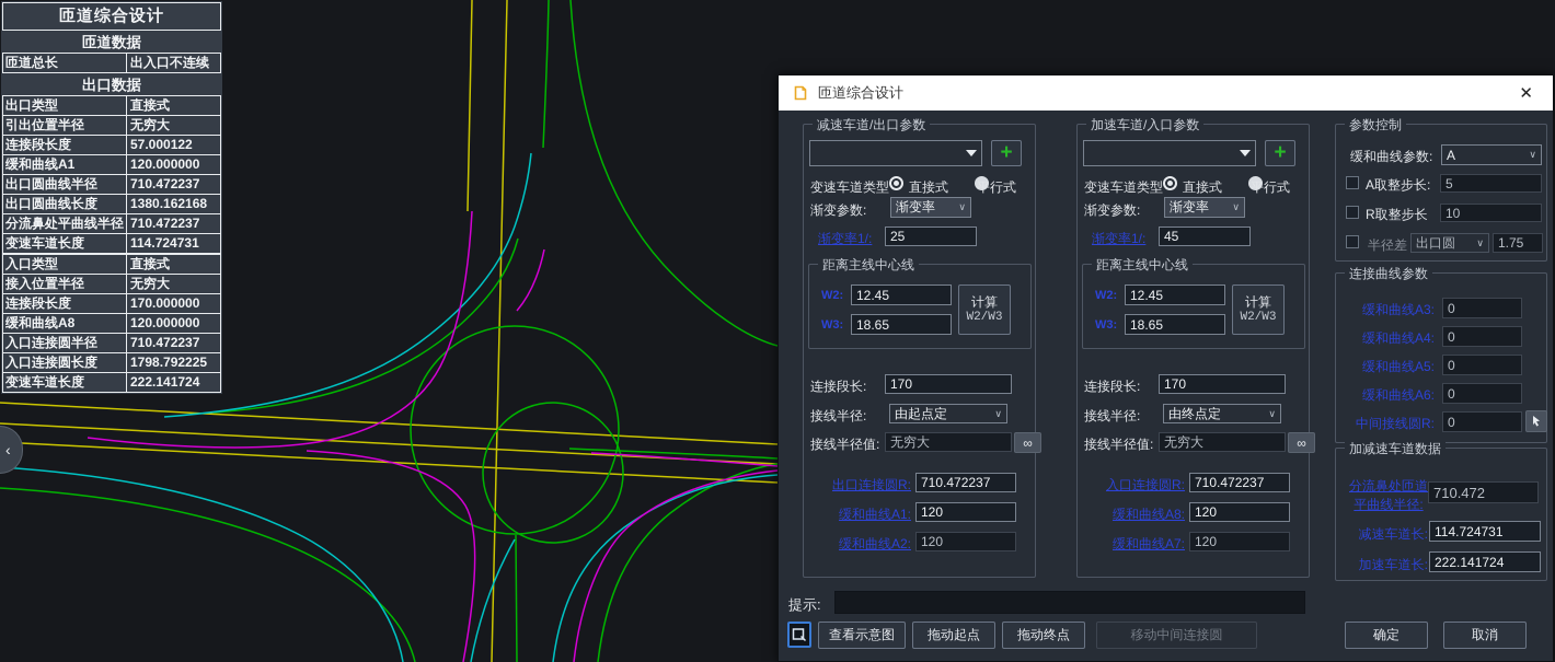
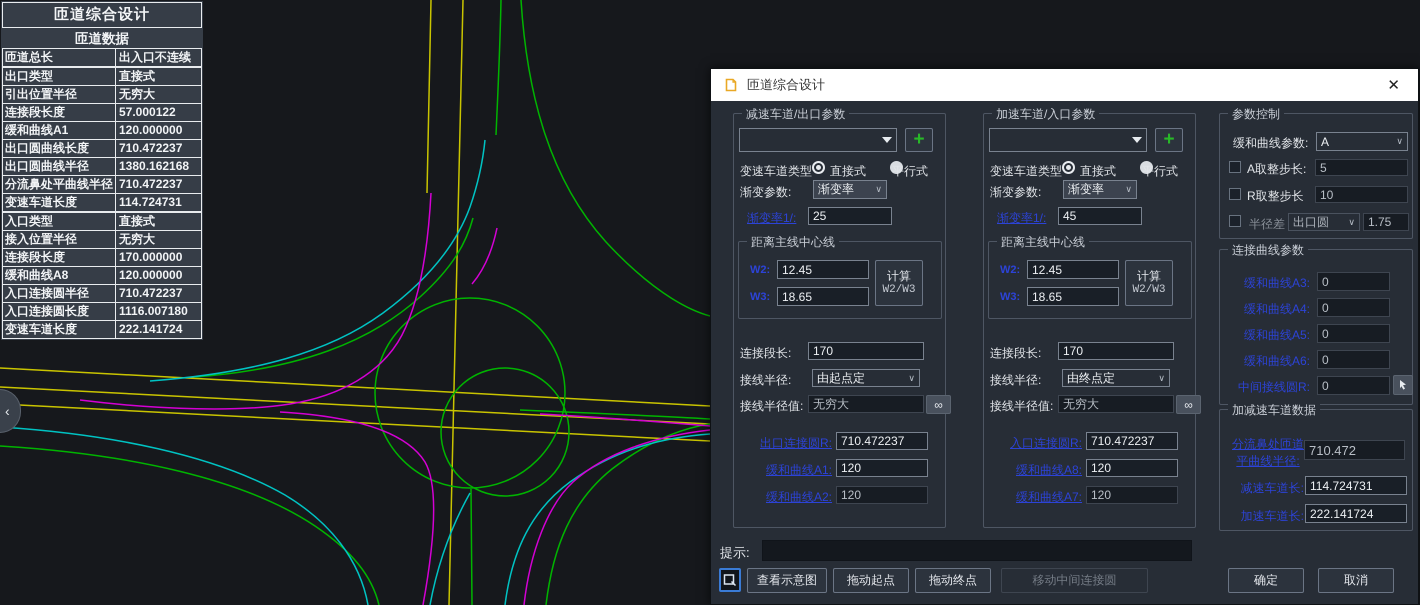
  匝道综合设计
  匝道数据
  匝道总长
  出入口不连续
- 出口数据
  出口类型
  直接式
  引出位置半径
  无穷大
  连接段长度
  57.000122
  缓和曲线A1
  120.000000
- 出口圆曲线半径
+ 出口圆曲线长度
  710.472237
- 出口圆曲线长度
+ 出口圆曲线半径
  1380.162168
  分流鼻处平曲线半径
  710.472237
  变速车道长度
  114.724731
  入口类型
  直接式
  接入位置半径
  无穷大
  连接段长度
  170.000000
  缓和曲线A8
  120.000000
  入口连接圆半径
  710.472237
  入口连接圆长度
- 1798.792225
+ 1116.007180
  变速车道长度
  222.141724
  ‹
  匝道综合设计
  ✕
  减速车道/出口参数
  +
  变速车道类型
  直接式
  平行式
  渐变参数:
  渐变率
  ∨
  渐变率1/:
  25
  距离主线中心线
  W2:
  12.45
  计算
  W2/W3
  W3:
  18.65
  连接段长:
  170
  接线半径:
  由起点定
  ∨
  接线半径值:
  无穷大
  ∞
  出口连接圆R:
  710.472237
  缓和曲线A1:
  120
  缓和曲线A2:
  120
  加速车道/入口参数
  +
  变速车道类型
  直接式
  平行式
  渐变参数:
  渐变率
  ∨
  渐变率1/:
  45
  距离主线中心线
  W2:
  12.45
  计算
  W2/W3
  W3:
  18.65
  连接段长:
  170
  接线半径:
  由终点定
  ∨
  接线半径值:
  无穷大
  ∞
  入口连接圆R:
  710.472237
  缓和曲线A8:
  120
  缓和曲线A7:
  120
  参数控制
  缓和曲线参数:
  A
  ∨
  A取整步长:
  5
  R取整步长
  10
  半径差
  出口圆
  ∨
  1.75
  连接曲线参数
  缓和曲线A3:
  0
  缓和曲线A4:
  0
  缓和曲线A5:
  0
  缓和曲线A6:
  0
  中间接线圆R:
  0
  加减速车道数据
  分流鼻处匝道
  平曲线半径:
  710.472
  减速车道长:
  114.724731
  加速车道长:
  222.141724
  提示:
  查看示意图
  拖动起点
  拖动终点
  移动中间连接圆
  确定
  取消
